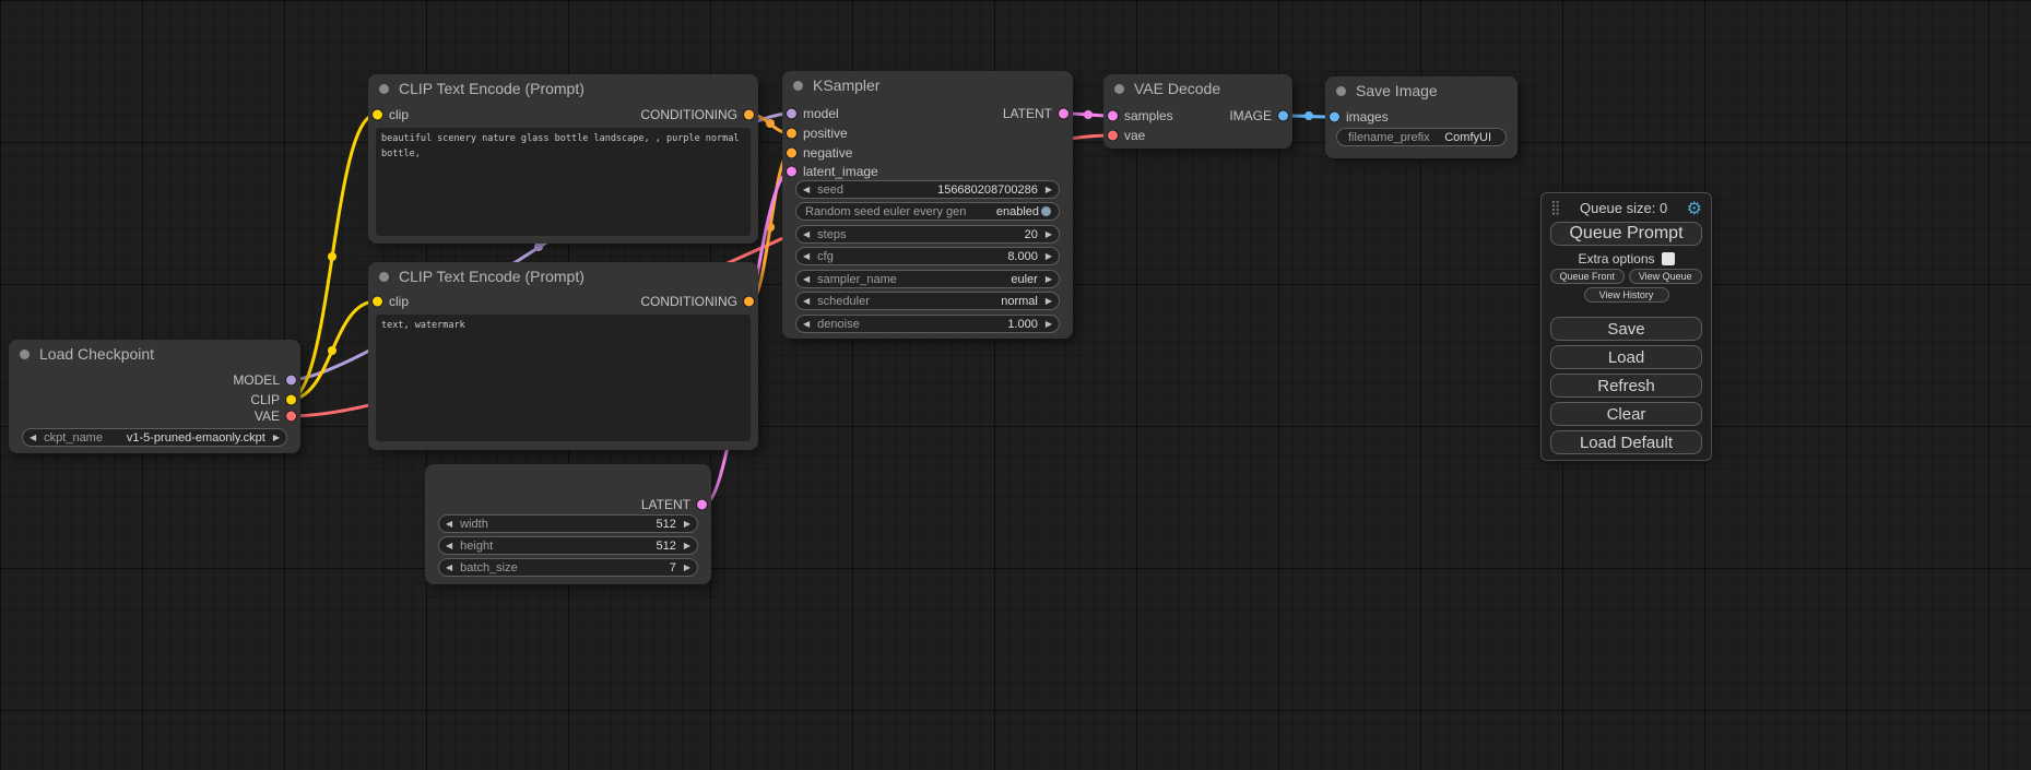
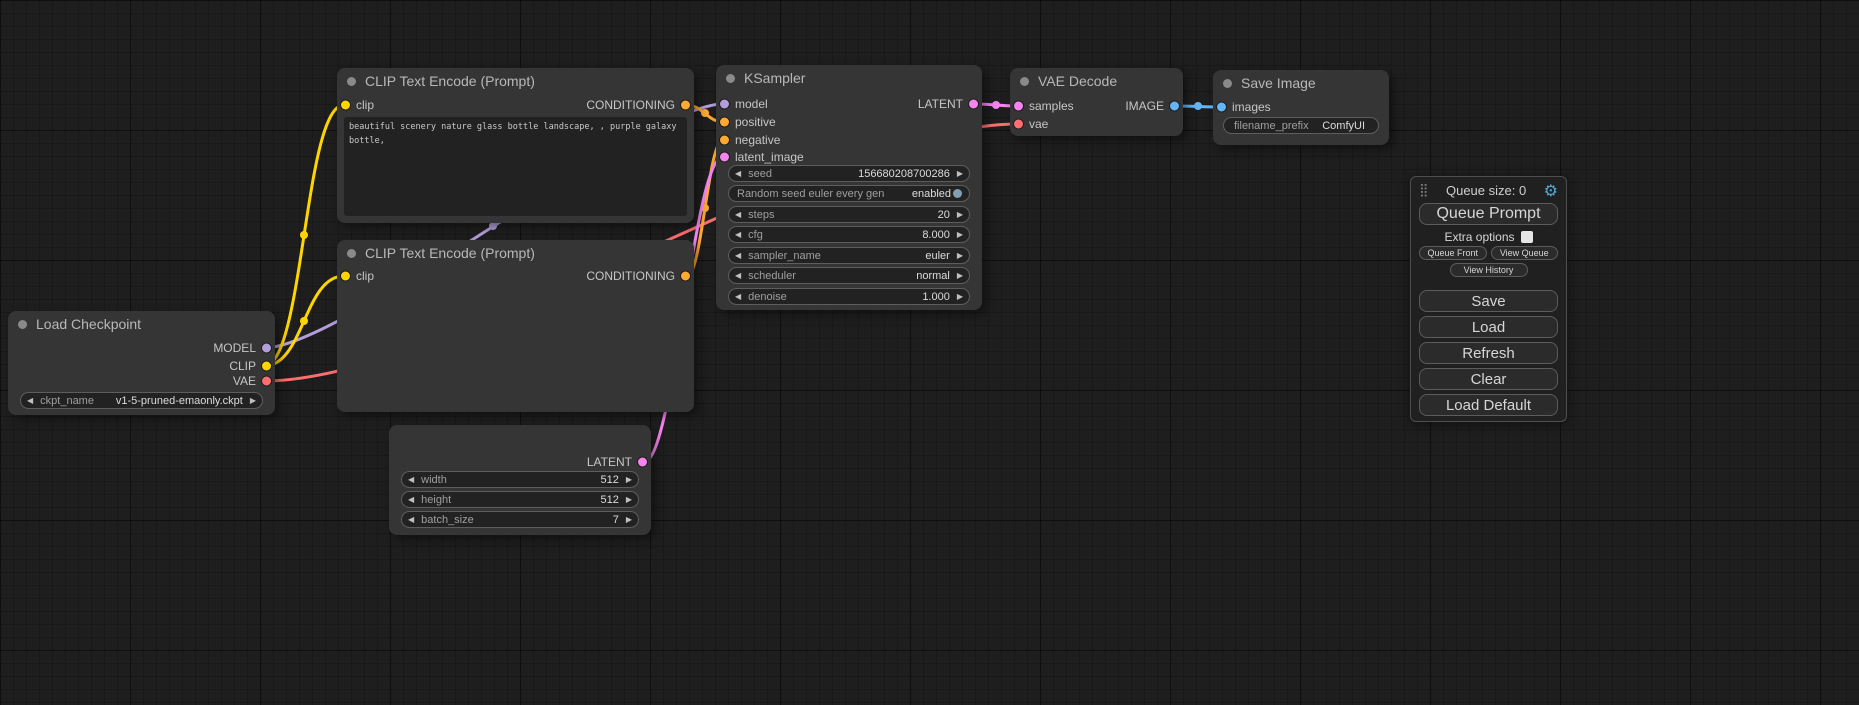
  Load Checkpoint
  MODEL
  CLIP
  VAE
  ◀
  ckpt_name
  v1-5-pruned-emaonly.ckpt
  ▶
  CLIP Text Encode (Prompt)
  clip
  CONDITIONING
- beautiful scenery nature glass bottle landscape, , purple normal bottle,
+ beautiful scenery nature glass bottle landscape, , purple galaxy bottle,
  CLIP Text Encode (Prompt)
  clip
  CONDITIONING
- text, watermark
  LATENT
  ◀
  width
  512
  ▶
  ◀
  height
  512
  ▶
  ◀
  batch_size
  7
  ▶
  KSampler
  model
  positive
  negative
  latent_image
  LATENT
  ◀
  seed
  156680208700286
  ▶
  Random seed euler every gen
  enabled
  ◀
  steps
  20
  ▶
  ◀
  cfg
  8.000
  ▶
  ◀
  sampler_name
  euler
  ▶
  ◀
  scheduler
  normal
  ▶
  ◀
  denoise
  1.000
  ▶
  VAE Decode
  samples
  vae
  IMAGE
  Save Image
  images
  filename_prefix
  ComfyUI
  ⣿
  Queue size: 0
  ⚙
  Queue Prompt
  Extra options
  Queue Front
  View Queue
  View History
  Save
  Load
  Refresh
  Clear
  Load Default
